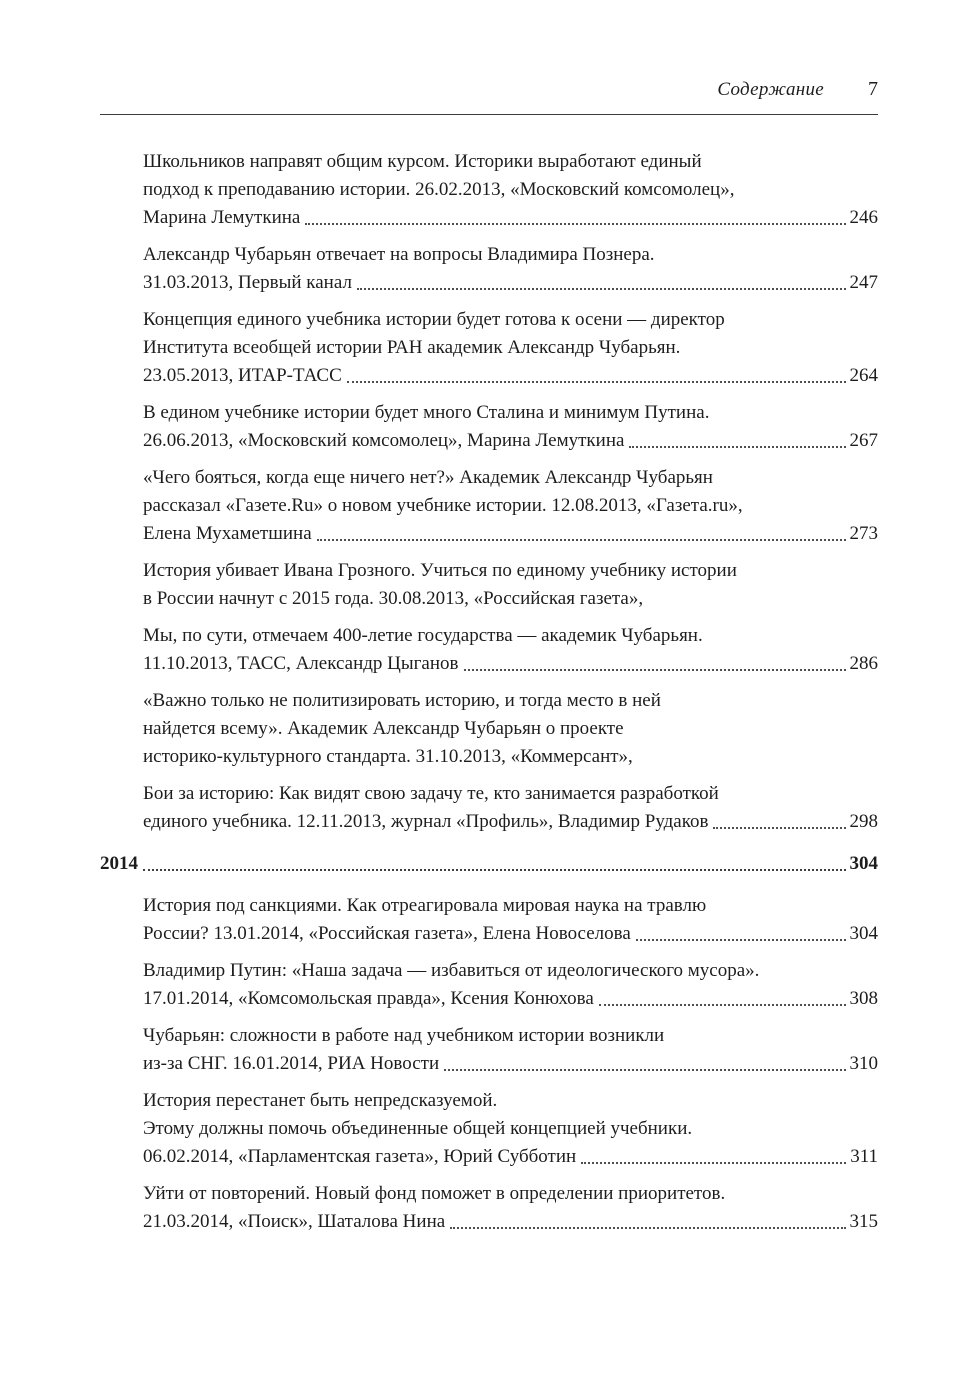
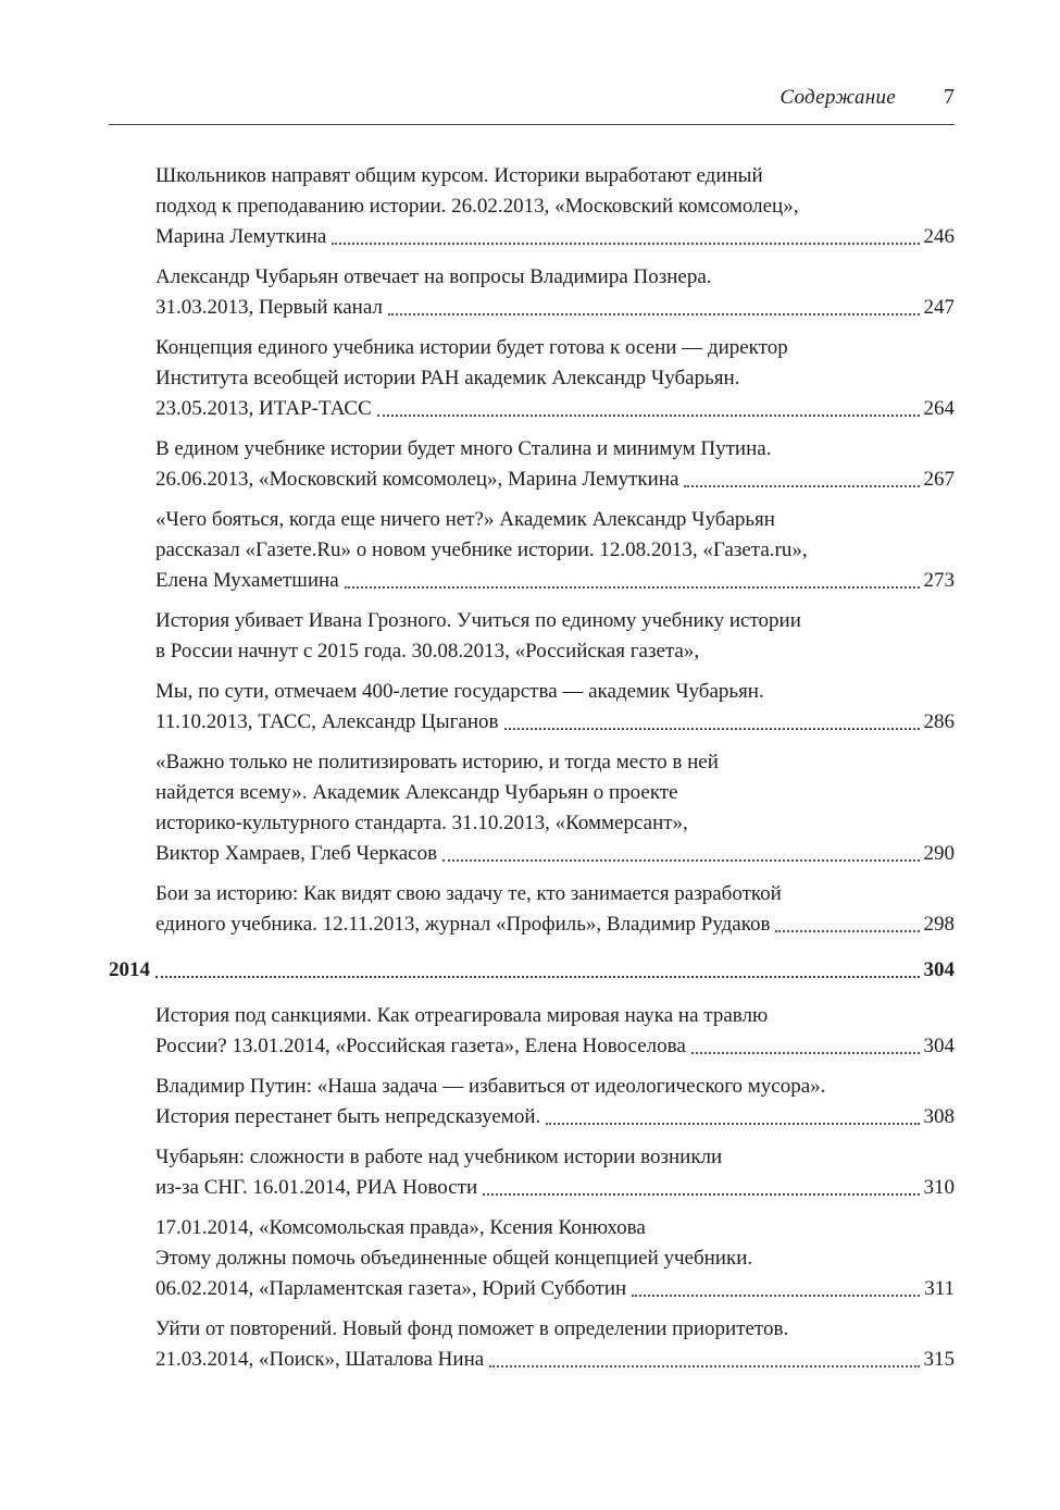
  Содержание
  7
  Школьников направят общим курсом. Историки выработают единый
  подход к преподаванию истории. 26.02.2013, «Московский комсомолец»,
  Марина Лемуткина
  246
  Александр Чубарьян отвечает на вопросы Владимира Познера.
  31.03.2013, Первый канал
  247
  Концепция единого учебника истории будет готова к осени — директор
  Института всеобщей истории РАН академик Александр Чубарьян.
  23.05.2013, ИТАР-ТАСС
  264
  В едином учебнике истории будет много Сталина и минимум Путина.
  26.06.2013, «Московский комсомолец», Марина Лемуткина
  267
  «Чего бояться, когда еще ничего нет?» Академик Александр Чубарьян
  рассказал «Газете.Ru» о новом учебнике истории. 12.08.2013, «Газета.ru»,
  Елена Мухаметшина
  273
  История убивает Ивана Грозного. Учиться по единому учебнику истории
  в России начнут с 2015 года. 30.08.2013, «Российская газета»,
  Мы, по сути, отмечаем 400-летие государства — академик Чубарьян.
  11.10.2013, ТАСС, Александр Цыганов
  286
  «Важно только не политизировать историю, и тогда место в ней
  найдется всему». Академик Александр Чубарьян о проекте
  историко-культурного стандарта. 31.10.2013, «Коммерсант»,
+ Виктор Хамраев, Глеб Черкасов
+ 290
  Бои за историю: Как видят свою задачу те, кто занимается разработкой
  единого учебника. 12.11.2013, журнал «Профиль», Владимир Рудаков
  298
  2014
  304
  История под санкциями. Как отреагировала мировая наука на травлю
  России? 13.01.2014, «Российская газета», Елена Новоселова
  304
  Владимир Путин: «Наша задача — избавиться от идеологического мусора».
- 17.01.2014, «Комсомольская правда», Ксения Конюхова
+ История перестанет быть непредсказуемой.
  308
  Чубарьян: сложности в работе над учебником истории возникли
  из-за СНГ. 16.01.2014, РИА Новости
  310
- История перестанет быть непредсказуемой.
+ 17.01.2014, «Комсомольская правда», Ксения Конюхова
  Этому должны помочь объединенные общей концепцией учебники.
  06.02.2014, «Парламентская газета», Юрий Субботин
  311
  Уйти от повторений. Новый фонд поможет в определении приоритетов.
  21.03.2014, «Поиск», Шаталова Нина
  315
